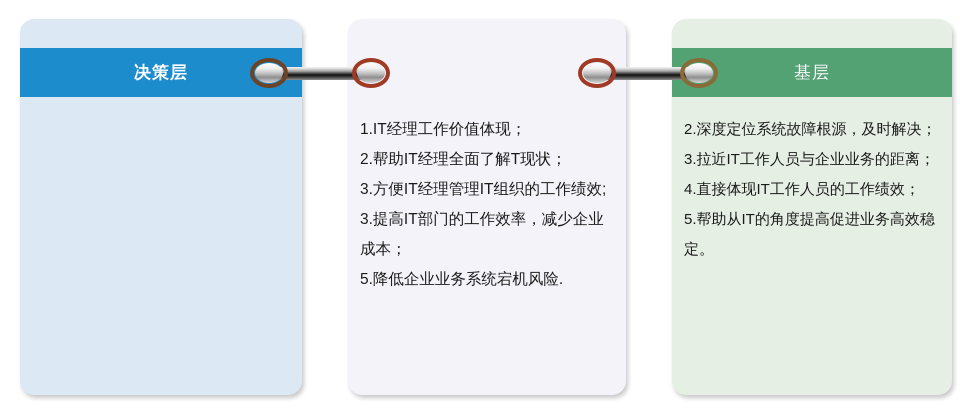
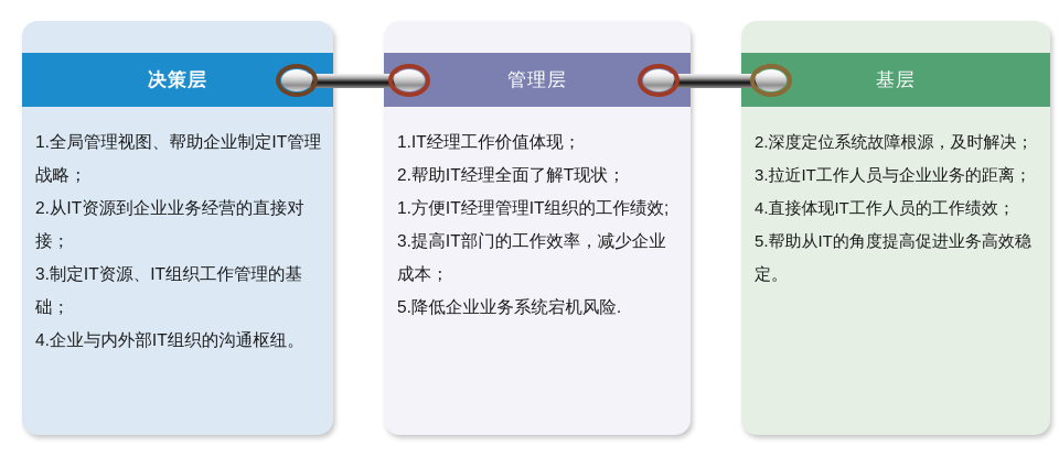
  决策层
+ 1.全局管理视图、帮助企业制定IT管理战略；
+ 2.从IT资源到企业业务经营的直接对接；
+ 3.制定IT资源、IT组织工作管理的基础；
+ 4.企业与内外部IT组织的沟通枢纽。
+ 管理层
  1.IT经理工作价值体现；
  2.帮助IT经理全面了解T现状；
- 3.方便IT经理管理IT组织的工作绩效;
+ 1.方便IT经理管理IT组织的工作绩效;
  3.提高IT部门的工作效率，减少企业成本；
  5.降低企业业务系统宕机风险.
  基层
  2.深度定位系统故障根源，及时解决；
  3.拉近IT工作人员与企业业务的距离；
  4.直接体现IT工作人员的工作绩效；
  5.帮助从IT的角度提高促进业务高效稳定。
